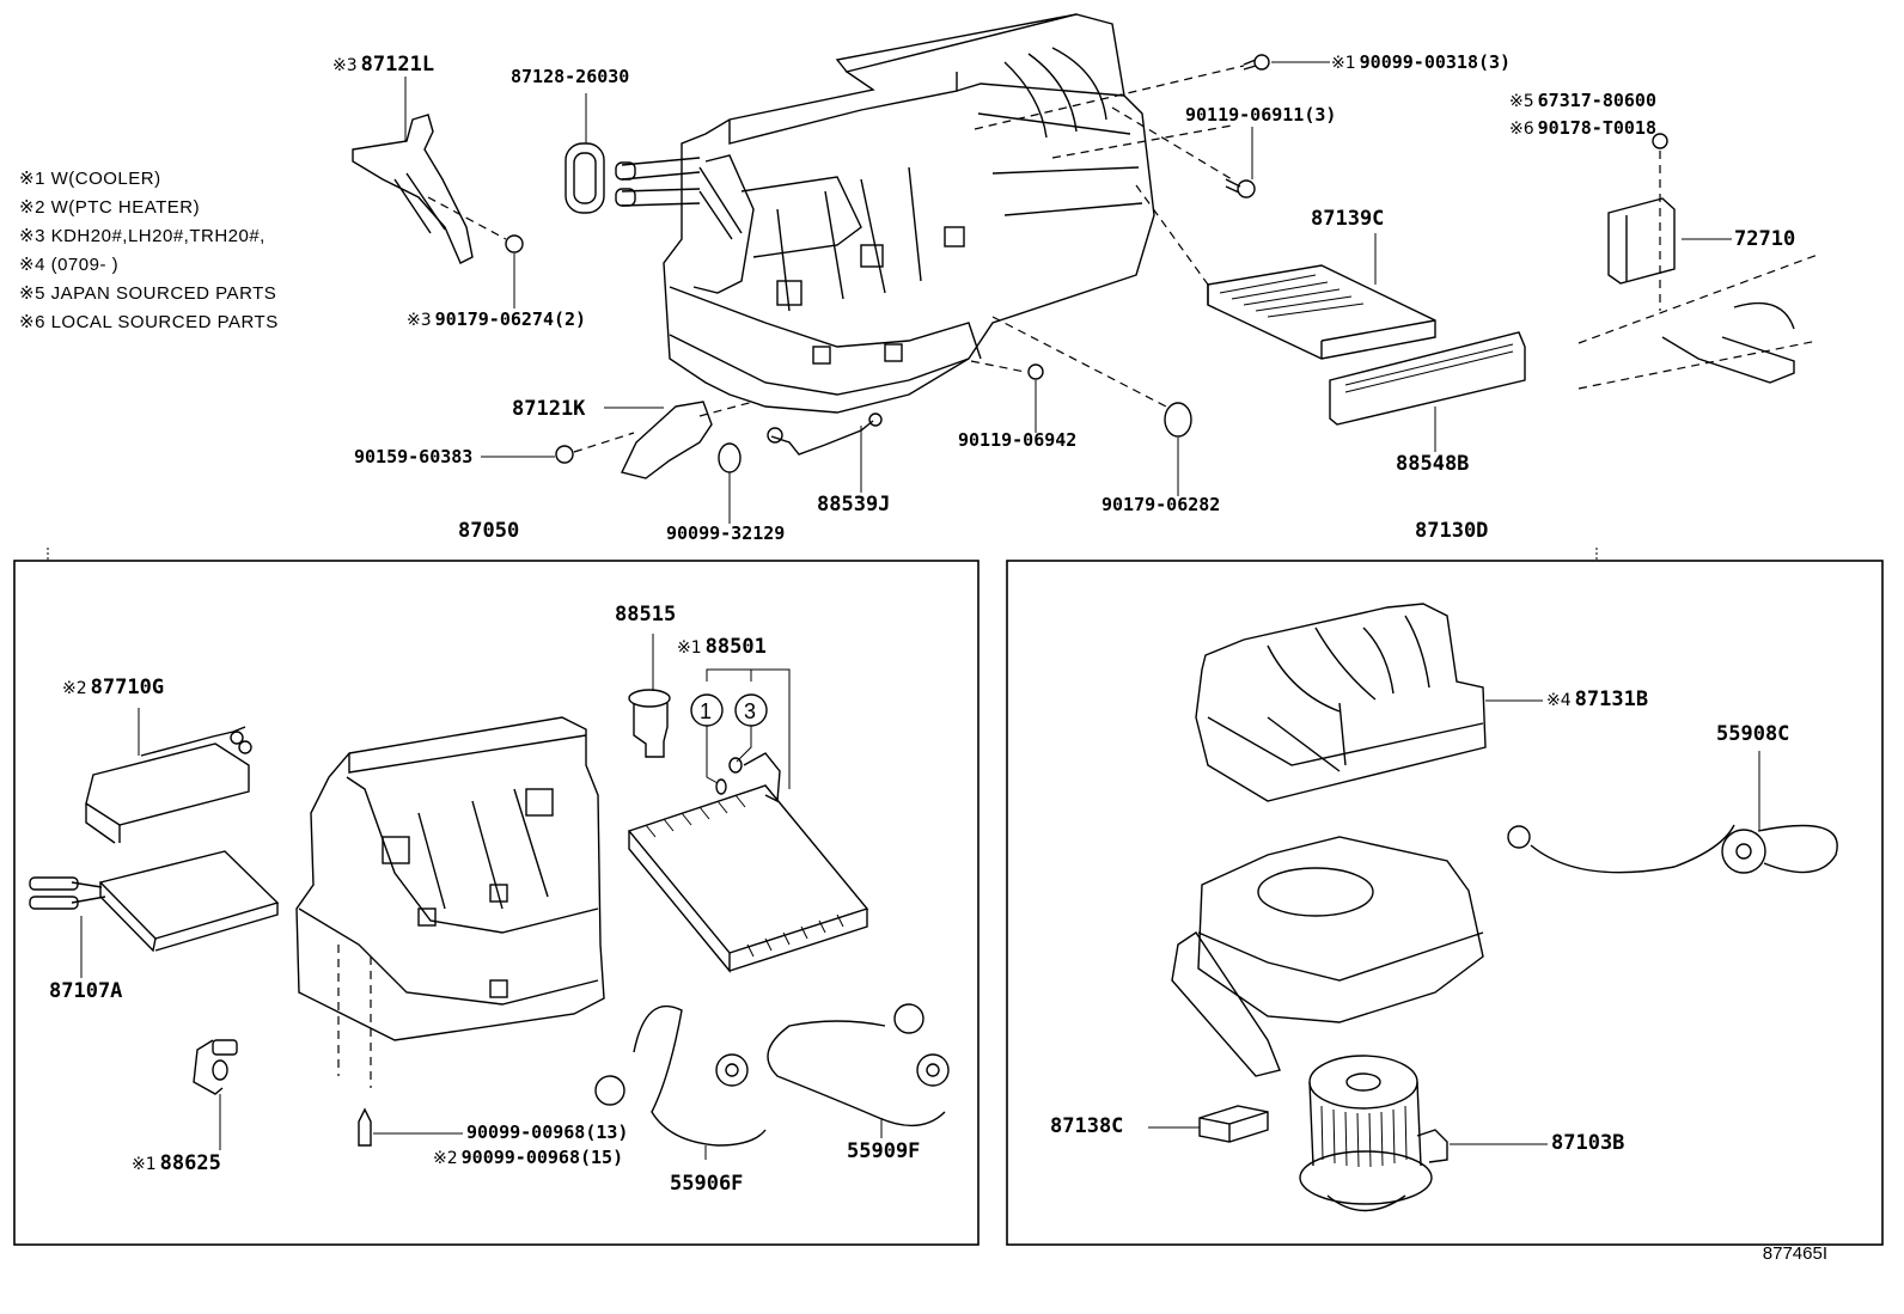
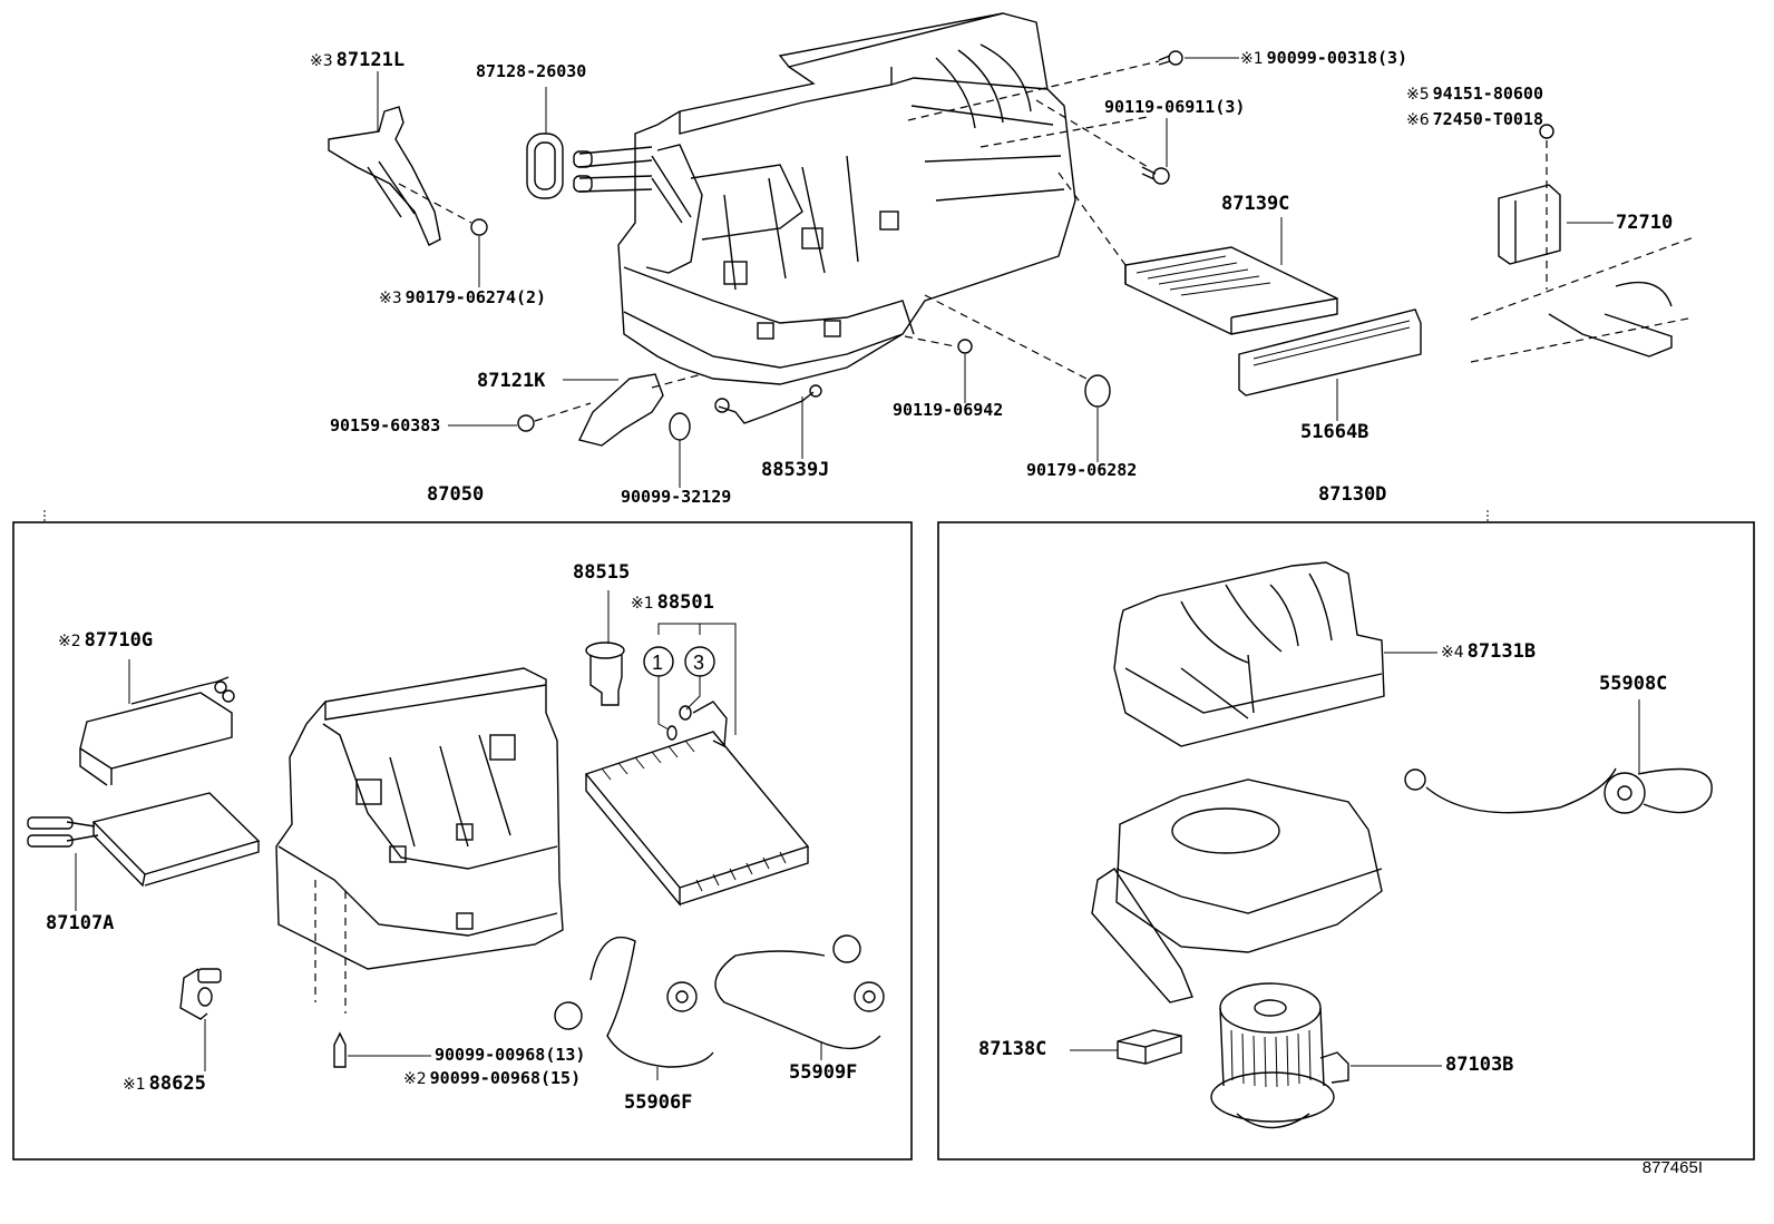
  1
  3
- ※1 W(COOLER)
- ※2 W(PTC HEATER)
- ※3 KDH20#,LH20#,TRH20#,
- ※4 (0709- )
- ※5 JAPAN SOURCED PARTS
- ※6 LOCAL SOURCED PARTS
  ※3 87121L
  87128-26030
  ※1 90099-00318(3)
  90119-06911(3)
- ※5 67317-80600
+ ※5 94151-80600
- ※6 90178-T0018
+ ※6 72450-T0018
  72710
  87139C
  ※3 90179-06274(2)
  87121K
  90159-60383
  90119-06942
- 88548B
+ 51664B
  88539J
  90179-06282
  90099-32129
  87050
  87130D
  ※2 87710G
  87107A
  88515
  ※1 88501
  ※1 88625
  90099-00968(13)
  ※2 90099-00968(15)
  55906F
  55909F
  ※4 87131B
  55908C
  87138C
  87103B
  877465I
